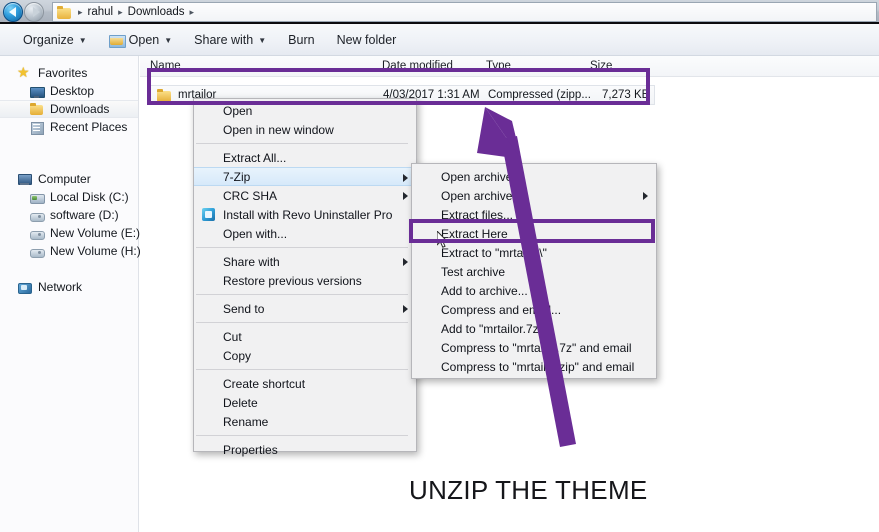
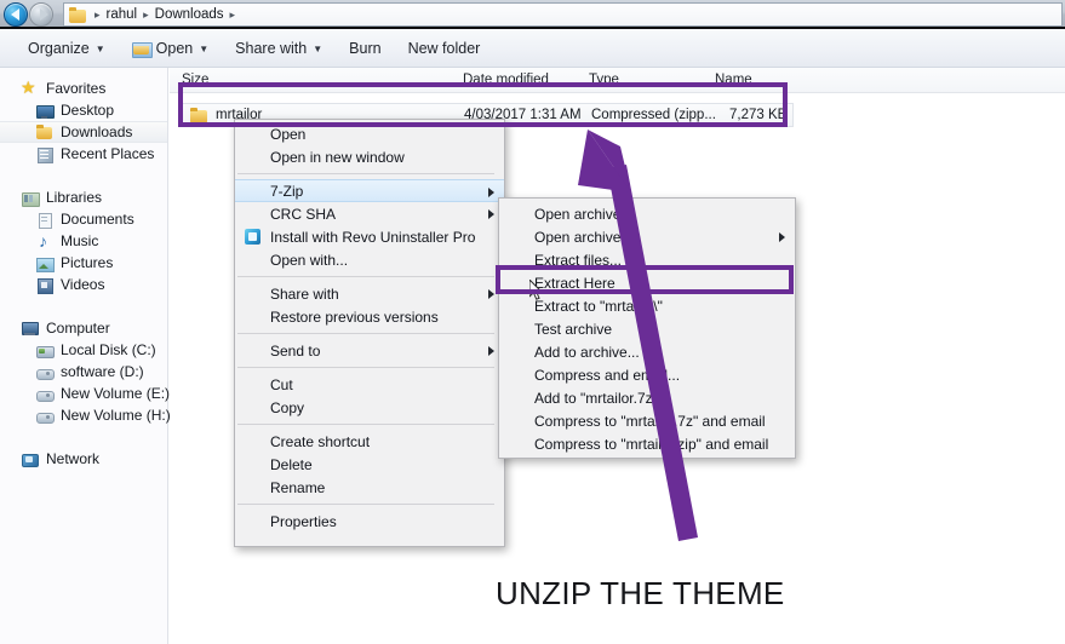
  ▸
  rahul
  ▸
  Downloads
  ▸
  Organize
  ▼
  Open
  ▼
  Share with
  ▼
  Burn
  New folder
  Favorites
  Desktop
  Downloads
  Recent Places
+ Libraries
+ Documents
+ Music
+ Pictures
+ Videos
  Computer
  Local Disk (C:)
  software (D:)
  New Volume (E:)
  New Volume (H:)
  Network
- Name
+ Size
  Date modified
  Type
- Size
+ Name
  mrtailor
  4/03/2017 1:31 AM
  Compressed (zipp...
  7,273 KB
  Open
  Open in new window
- Extract All...
  7-Zip
  CRC SHA
  Install with Revo Uninstaller Pro
  Open with...
  Share with
  Restore previous versions
  Send to
  Cut
  Copy
  Create shortcut
  Delete
  Rename
  Properties
  Open archiv
  Open archive
  Extract files...
  Extract Here
  Extract to "mrta\"
  Test archive
  Add to archive...
  Compress and e...
  Add to "mrtailor.7z
  Compress to "mrta.7z" and email
  Compress to "mrtaizip" and email
  UNZIP THE THEME
